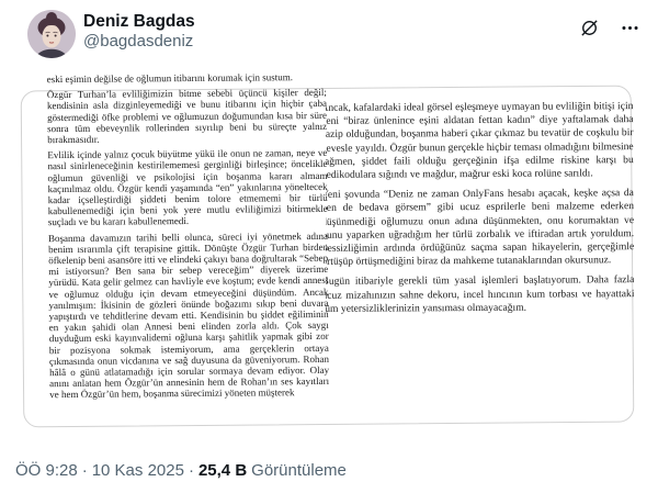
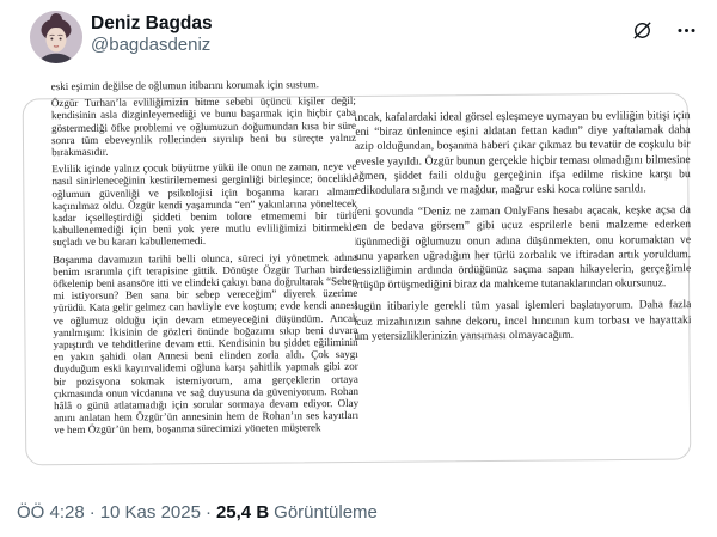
  Deniz Bagdas
  @bagdasdeniz
  eski eşimin değilse de oğlumun itibarını korumak için sustum.
- Özgür Turhan’la evliliğimizin bitme sebebi üçüncü kişiler değil; kendisinin asla dizginleyemediği ve bunu itibarını için hiçbir çaba göstermediği öfke problemi ve oğlumuzun doğumundan kısa bir süre sonra tüm ebeveynlik rollerinden sıyrılıp beni bu süreçte yalnız bırakmasıdır.
+ Özgür Turhan’la evliliğimizin bitme sebebi üçüncü kişiler değil; kendisinin asla dizginleyemediği ve bunu başarmak için hiçbir çaba göstermediği öfke problemi ve oğlumuzun doğumundan kısa bir süre sonra tüm ebeveynlik rollerinden sıyrılıp beni bu süreçte yalnız bırakmasıdır.
  Evlilik içinde yalnız çocuk büyütme yükü ile onun ne zaman, neye ve nasıl sinirleneceğinin kestirilememesi gerginliği birleşince; öncelikle oğlumun güvenliği ve psikolojisi için boşanma kararı almam kaçınılmaz oldu. Özgür kendi yaşamında “en” yakınlarına yöneltecek kadar içselleştirdiği şiddeti benim tolore etmememi bir türlü kabullenemediği için beni yok yere mutlu evliliğimizi bitirmekle suçladı ve bu kararı kabullenemedi.
  Boşanma davamızın tarihi belli olunca, süreci iyi yönetmek adına benim ısrarımla çift terapisine gittik. Dönüşte Özgür Turhan birden öfkelenip beni asansöre itti ve elindeki çakıyı bana doğrultarak “Sebep mi istiyorsun? Ben sana bir sebep vereceğim” diyerek üzerime yürüdü. Kata gelir gelmez can havliyle eve koştum; evde kendi annesi ve oğlumuz olduğu için devam etmeyeceğini düşündüm. Ancak yanılmışım: İkisinin de gözleri önünde boğazımı sıkıp beni duvara yapıştırdı ve tehditlerine devam etti. Kendisinin bu şiddet eğiliminin en yakın şahidi olan Annesi beni elinden zorla aldı. Çok saygı duyduğum eski kayınvalidemi oğluna karşı şahitlik yapmak gibi zor bir pozisyona sokmak istemiyorum, ama gerçeklerin ortaya çıkmasında onun vicdanına ve sağ duyusuna da güveniyorum. Rohan hâlâ o günü atlatamadığı için sorular sormaya devam ediyor. Olay anını anlatan hem Özgür’ün annesinin hem de Rohan’ın ses kayıtları ve hem Özgür’ün hem, boşanma sürecimizi yöneten müşterek
  ncak, kafalardaki ideal görsel eşleşmeye uymayan bu evliliğin bitişi için eni “biraz ünlenince eşini aldatan fettan kadın” diye yaftalamak daha azip olduğundan, boşanma haberi çıkar çıkmaz bu tevatür de coşkulu bir evesle yayıldı. Özgür bunun gerçekle hiçbir teması olmadığını bilmesine ağmen, şiddet faili olduğu gerçeğinin ifşa edilme riskine karşı bu edikodulara sığındı ve mağdur, mağrur eski koca rolüne sarıldı.
  eni şovunda “Deniz ne zaman OnlyFans hesabı açacak, keşke açsa da en de bedava görsem” gibi ucuz esprilerle beni malzeme ederken üşünmediği oğlumuzu onun adına düşünmekten, onu korumaktan ve unu yaparken uğradığım her türlü zorbalık ve iftiradan artık yoruldum. essizliğimin ardında ördüğünüz saçma sapan hikayelerin, gerçeğimle rtüşüp örtüşmediğini biraz da mahkeme tutanaklarından okursunuz.
  Bugün itibariyle gerekli tüm yasal işlemleri başlatıyorum. Daha fazla cuz mizahınızın sahne dekoru, incel hıncının kum torbası ve hayattaki üm yetersizliklerinizin yansıması olmayacağım.
- ÖÖ 9:28 · 10 Kas 2025 · 25,4 B Görüntüleme
+ ÖÖ 4:28 · 10 Kas 2025 · 25,4 B Görüntüleme
